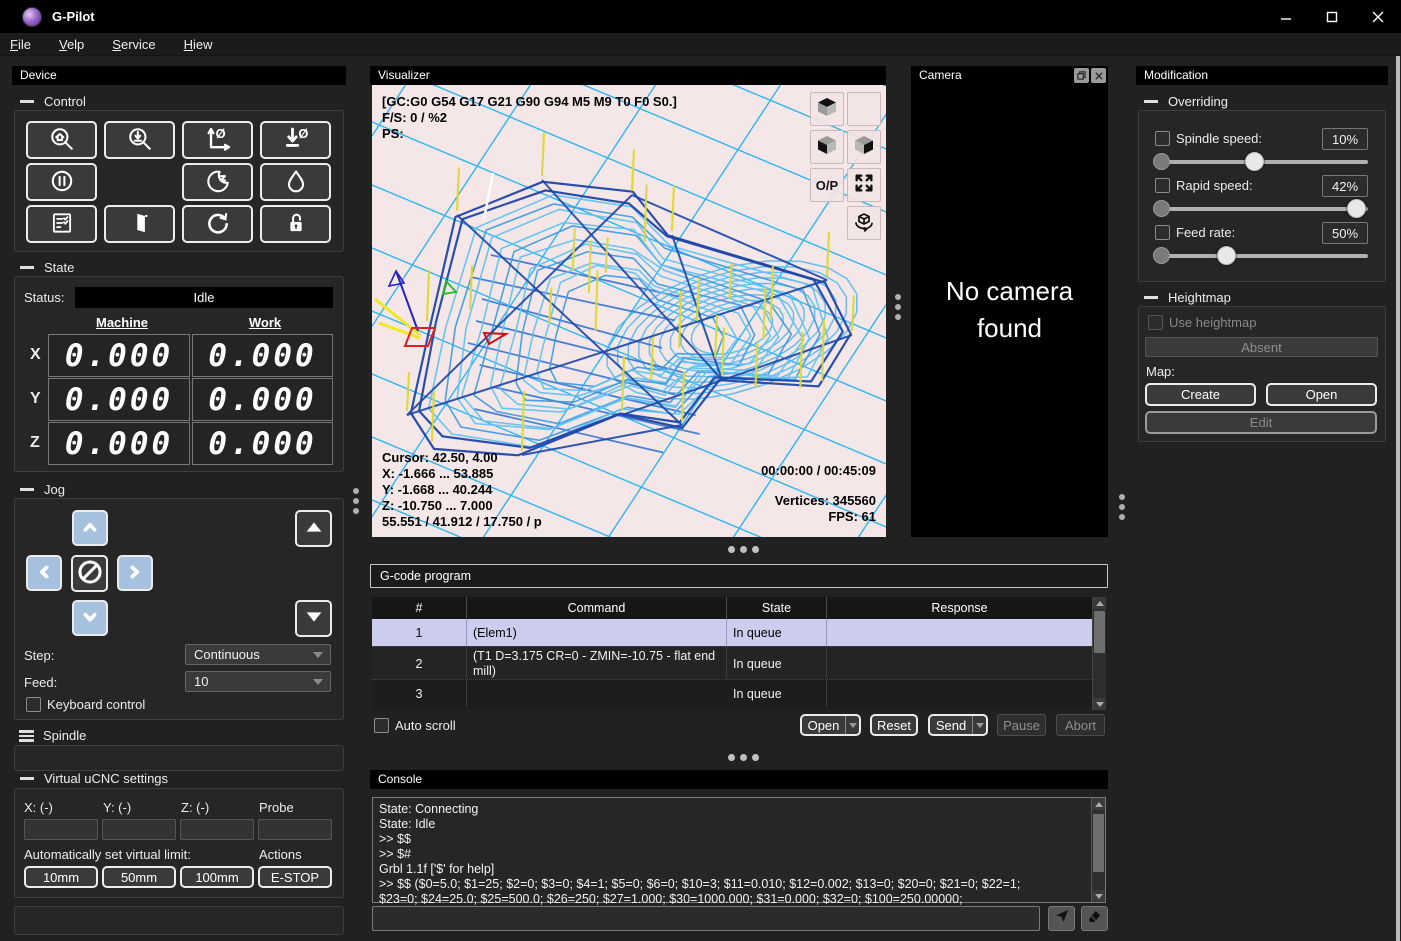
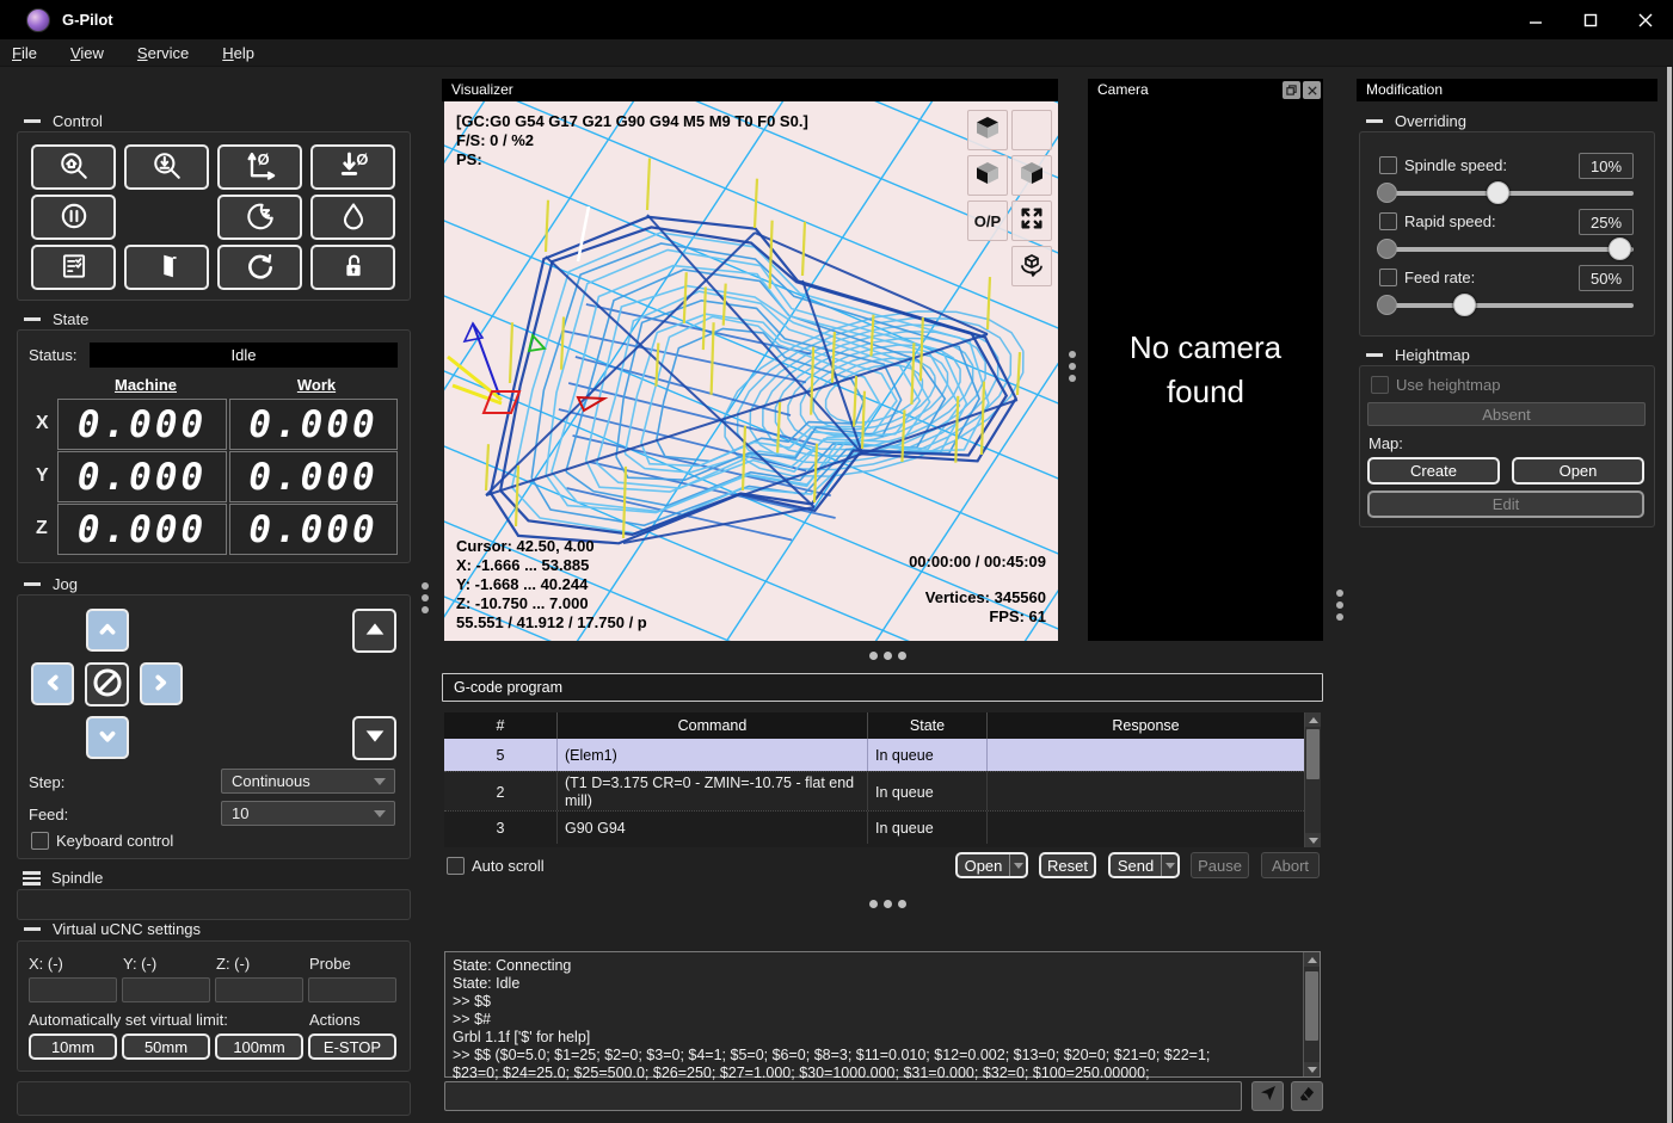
  G-Pilot
  File
- Velp
+ View
  Service
- Hiew
+ Help
- Device
  Control
  Ø
  Ø
  State
  Status:
  Idle
  Machine
  Work
  X
  0.000
  0.000
  Y
  0.000
  0.000
  Z
  0.000
  0.000
  Jog
  Step:
  Continuous
  Feed:
  10
  Keyboard control
  Spindle
  Virtual uCNC settings
  X: (-)
  Y: (-)
  Z: (-)
  Probe
  Automatically set virtual limit:
  Actions
  10mm
  50mm
  100mm
  E-STOP
  Visualizer
  [GC:G0 G54 G17 G21 G90 G94 M5 M9 T0 F0 S0.]
  F/S: 0 / %2
  PS:
  O/P
  Cursor: 42.50, 4.00
  X: -1.666 ... 53.885
  Y: -1.668 ... 40.244
  Z: -10.750 ... 7.000
  55.551 / 41.912 / 17.750 / p
  00:00:00 / 00:45:09
  Vertices: 345560
  FPS: 61
  Camera
  No camera
  found
  G-code program
  #
  Command
  State
  Response
- 1
+ 5
  (Elem1)
  In queue
  2
  (T1 D=3.175 CR=0 - ZMIN=-10.75 - flat end mill)
  In queue
  3
+ G90 G94
  In queue
  Auto scroll
  Open
  Reset
  Send
  Pause
  Abort
- Console
  State: Connecting
  State: Idle
  >> $$
  >> $#
  Grbl 1.1f ['$' for help]
- >> $$ ($0=5.0; $1=25; $2=0; $3=0; $4=1; $5=0; $6=0; $10=3; $11=0.010; $12=0.002; $13=0; $20=0; $21=0; $22=1;
+ >> $$ ($0=5.0; $1=25; $2=0; $3=0; $4=1; $5=0; $6=0; $8=3; $11=0.010; $12=0.002; $13=0; $20=0; $21=0; $22=1;
  $23=0; $24=25.0; $25=500.0; $26=250; $27=1.000; $30=1000.000; $31=0.000; $32=0; $100=250.00000;
  Modification
  Overriding
  Spindle speed:
  10%
  Rapid speed:
- 42%
+ 25%
  Feed rate:
  50%
  Heightmap
  Use heightmap
  Absent
  Map:
  Create
  Open
  Edit
